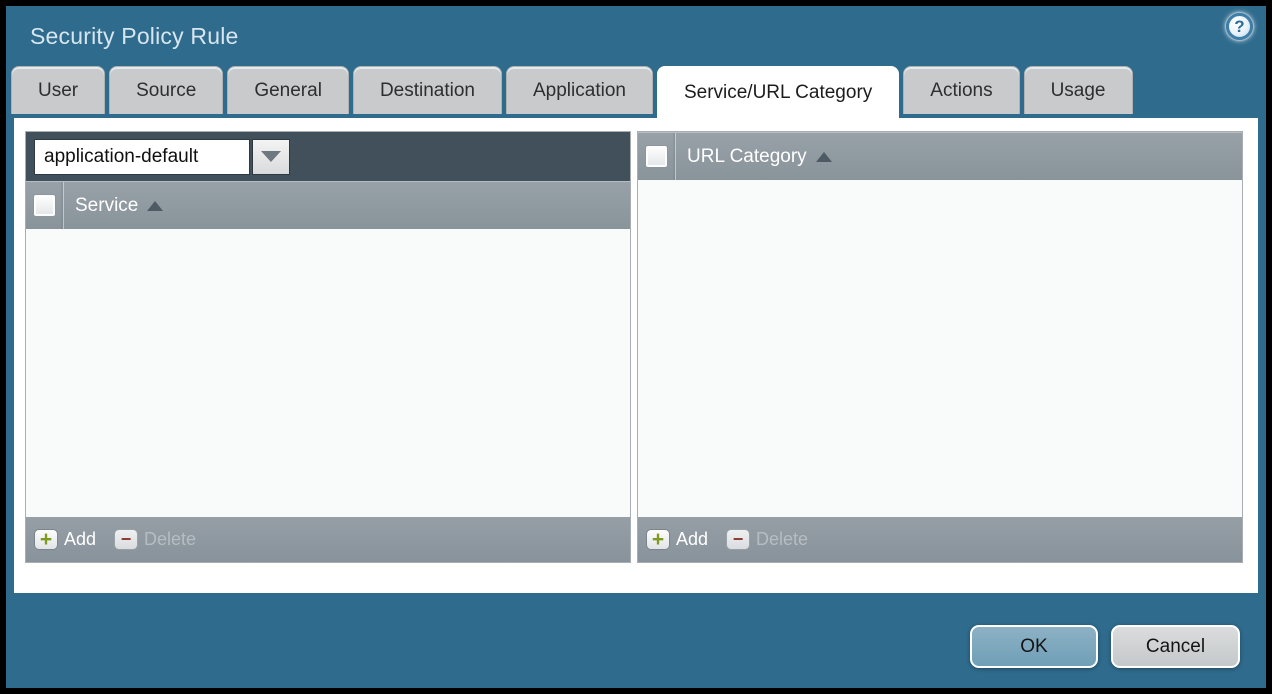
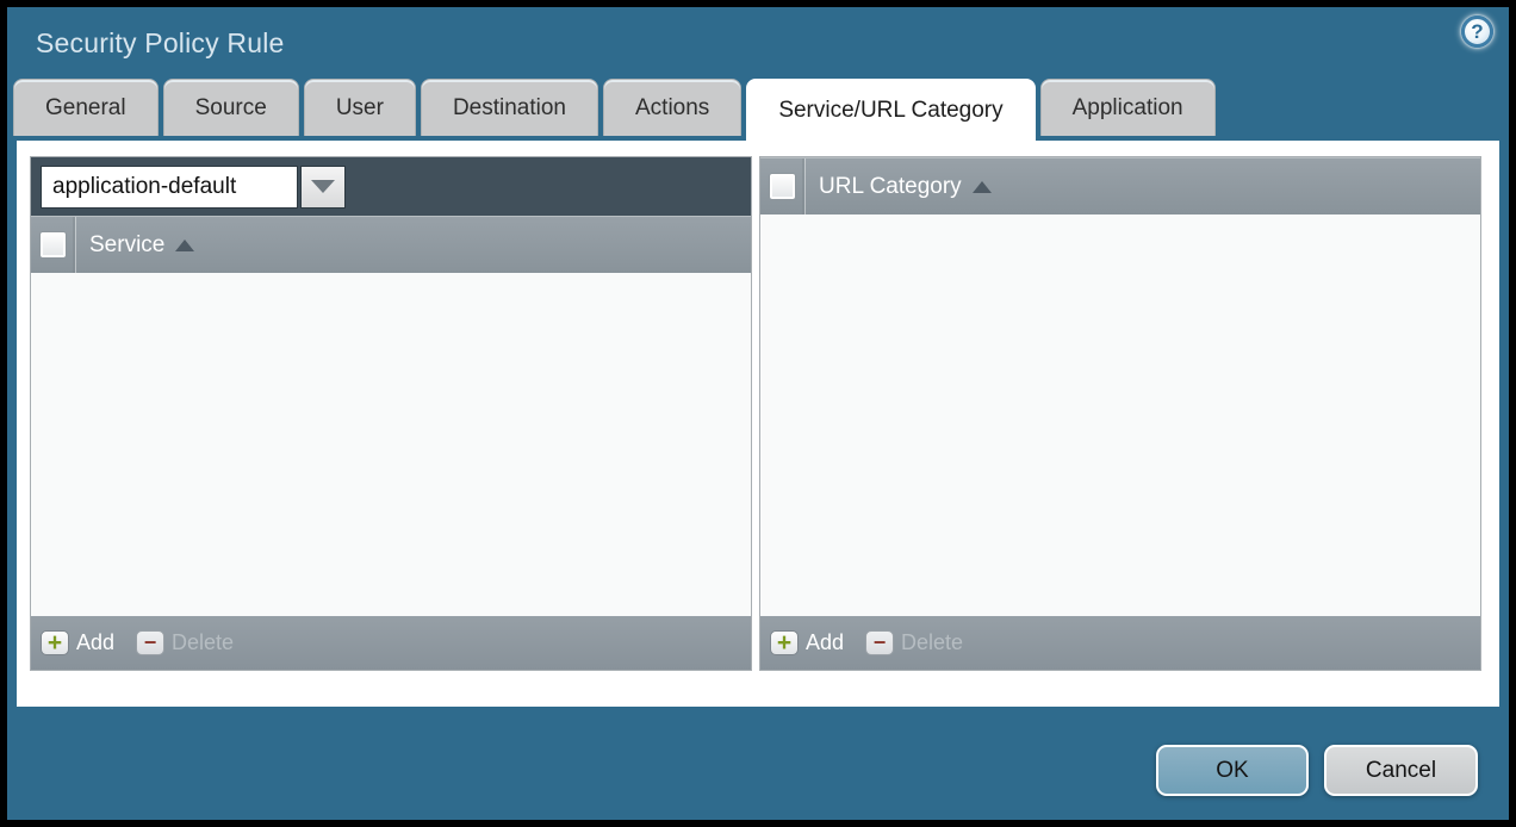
  Security Policy Rule
  ?
- User
+ General
  Source
- General
+ User
  Destination
- Application
+ Actions
  Service/URL Category
- Actions
+ Application
- Usage
  application-default
  Service
  +
  Add
  −
  Delete
  URL Category
  +
  Add
  −
  Delete
  OK
  Cancel
